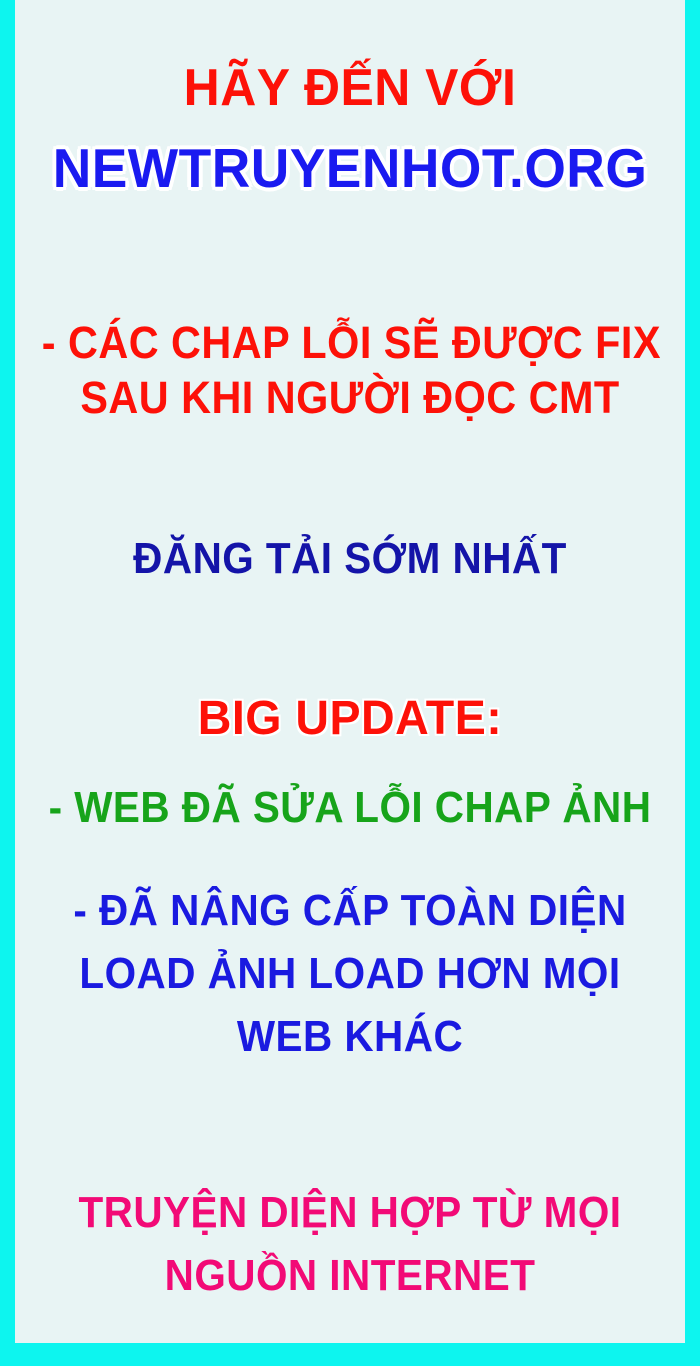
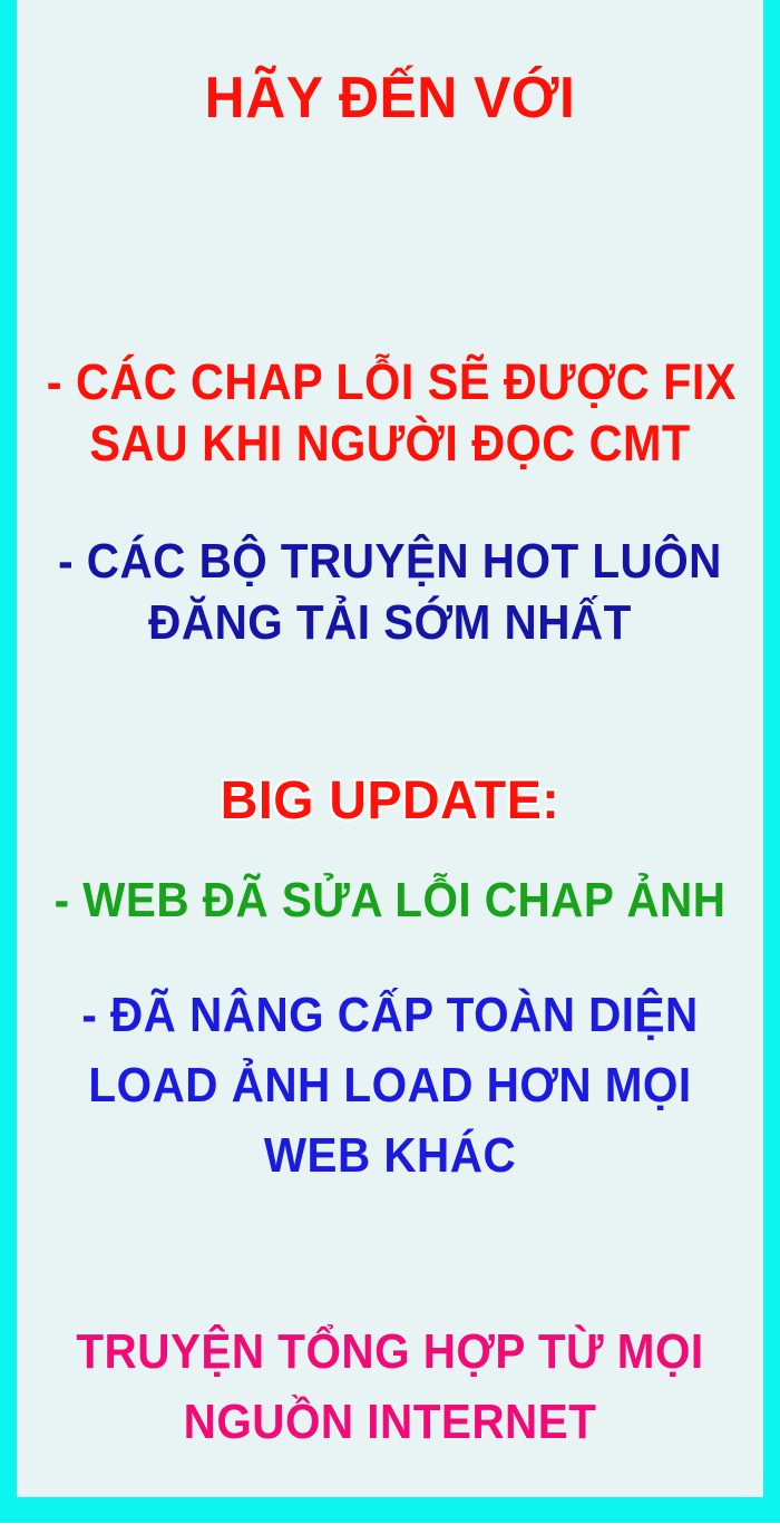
  HÃY ĐẾN VỚI
- NEWTRUYENHOT.ORG
  - CÁC CHAP LỖI SẼ ĐƯỢC FIX
  SAU KHI NGƯỜI ĐỌC CMT
+ - CÁC BỘ TRUYỆN HOT LUÔN
  ĐĂNG TẢI SỚM NHẤT
  BIG UPDATE:
  - WEB ĐÃ SỬA LỖI CHAP ẢNH
  - ĐÃ NÂNG CẤP TOÀN DIỆN
  LOAD ẢNH LOAD HƠN MỌI
  WEB KHÁC
- TRUYỆN DIỆN HỢP TỪ MỌI
+ TRUYỆN TỔNG HỢP TỪ MỌI
  NGUỒN INTERNET
